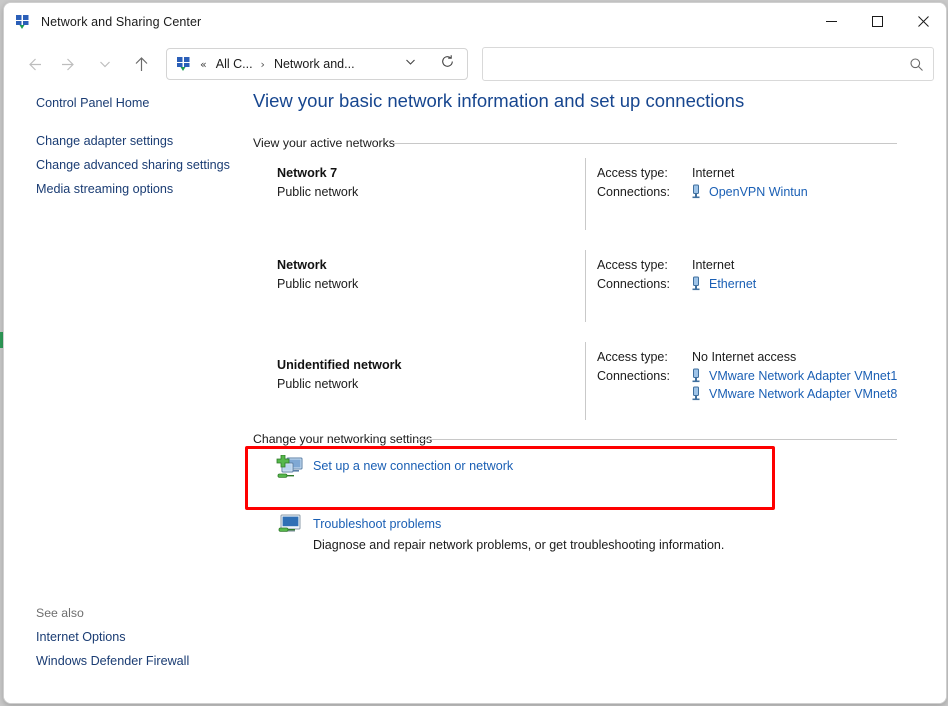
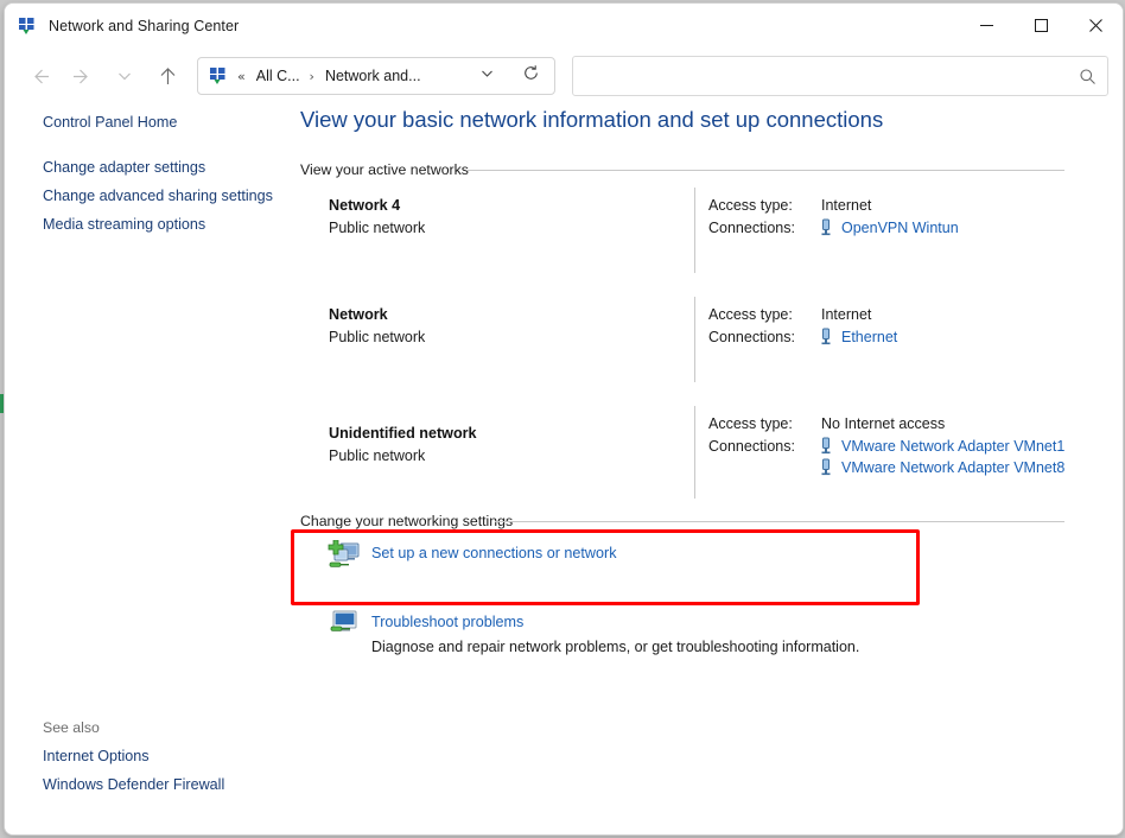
  Network and Sharing Center
  «
  All C...
  ›
  Network and...
  Control Panel Home
  Change adapter settings
  Change advanced sharing settings
  Media streaming options
  See also
  Internet Options
  Windows Defender Firewall
  View your basic network information and set up connections
  View your active networks
- Network 7
+ Network 4
  Public network
  Access type:
  Internet
  Connections:
  OpenVPN Wintun
  Network
  Public network
  Access type:
  Internet
  Connections:
  Ethernet
  Unidentified network
  Public network
  Access type:
  No Internet access
  Connections:
  VMware Network Adapter VMnet1
  VMware Network Adapter VMnet8
  Change your networking settin
- Set up a new connection or network
+ Set up a new connections or network
  Troubleshoot problems
  Diagnose and repair network problems, or get troubleshooting information.
